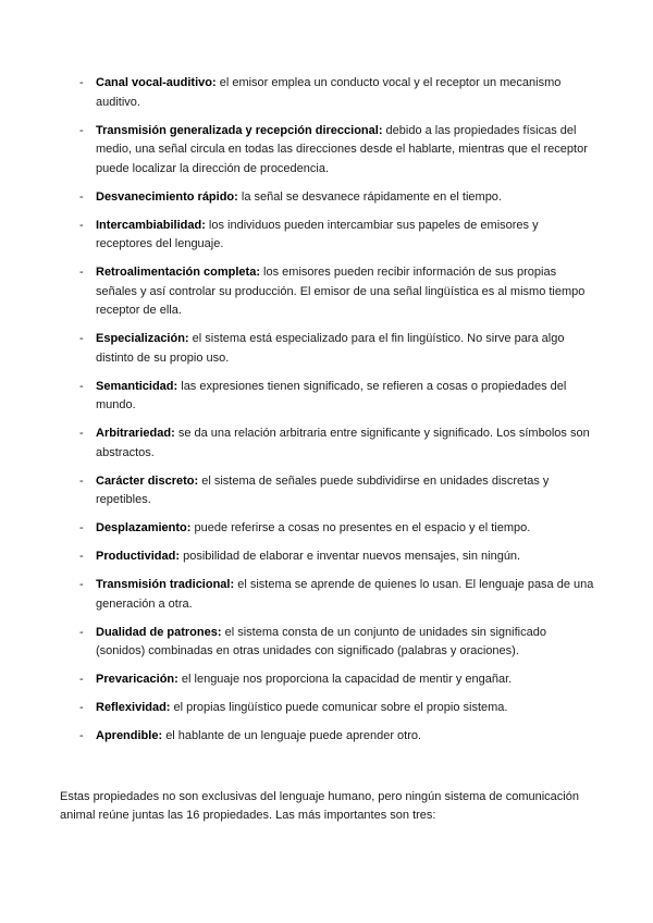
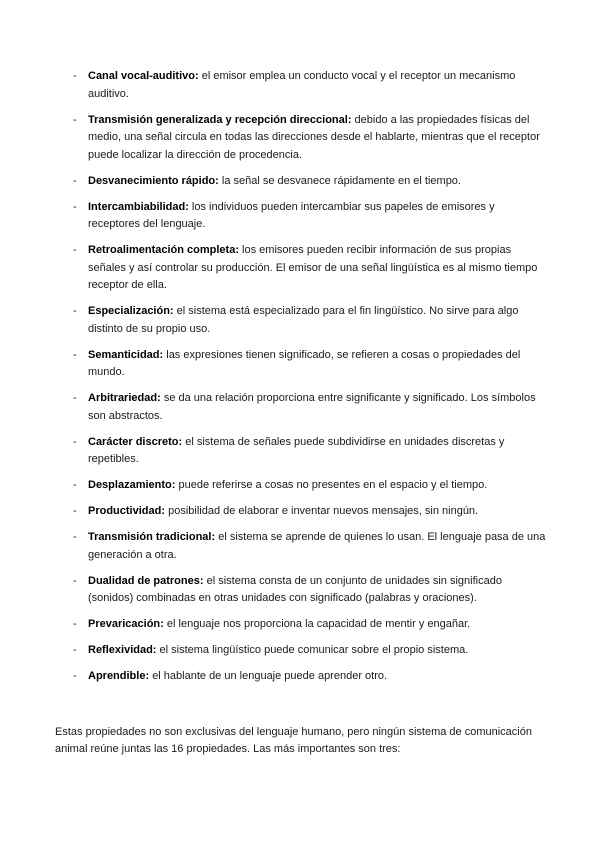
  -
  Canal vocal-auditivo: el emisor emplea un conducto vocal y el receptor un mecanismo auditivo.
  -
  Transmisión generalizada y recepción direccional: debido a las propiedades físicas del medio, una señal circula en todas las direcciones desde el hablarte, mientras que el receptor puede localizar la dirección de procedencia.
  -
  Desvanecimiento rápido: la señal se desvanece rápidamente en el tiempo.
  -
  Intercambiabilidad: los individuos pueden intercambiar sus papeles de emisores y receptores del lenguaje.
  -
  Retroalimentación completa: los emisores pueden recibir información de sus propias señales y así controlar su producción. El emisor de una señal lingüística es al mismo tiempo receptor de ella.
  -
  Especialización: el sistema está especializado para el fin lingüístico. No sirve para algo distinto de su propio uso.
  -
  Semanticidad: las expresiones tienen significado, se refieren a cosas o propiedades del mundo.
  -
- Arbitrariedad: se da una relación arbitraria entre significante y significado. Los símbolos son abstractos.
+ Arbitrariedad: se da una relación proporciona entre significante y significado. Los símbolos son abstractos.
  -
  Carácter discreto: el sistema de señales puede subdividirse en unidades discretas y repetibles.
  -
  Desplazamiento: puede referirse a cosas no presentes en el espacio y el tiempo.
  -
  Productividad: posibilidad de elaborar e inventar nuevos mensajes, sin ningún.
  -
  Transmisión tradicional: el sistema se aprende de quienes lo usan. El lenguaje pasa de una generación a otra.
  -
  Dualidad de patrones: el sistema consta de un conjunto de unidades sin significado (sonidos) combinadas en otras unidades con significado (palabras y oraciones).
  -
  Prevaricación: el lenguaje nos proporciona la capacidad de mentir y engañar.
  -
- Reflexividad: el propias lingüístico puede comunicar sobre el propio sistema.
+ Reflexividad: el sistema lingüístico puede comunicar sobre el propio sistema.
  -
  Aprendible: el hablante de un lenguaje puede aprender otro.
  Estas propiedades no son exclusivas del lenguaje humano, pero ningún sistema de comunicación animal reúne juntas las 16 propiedades. Las más importantes son tres:
